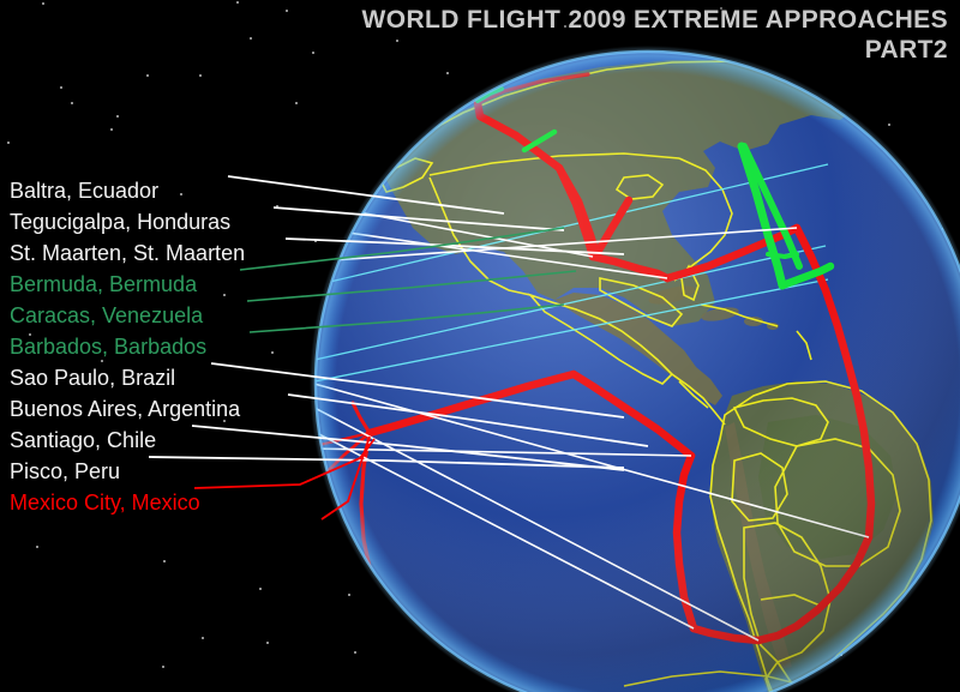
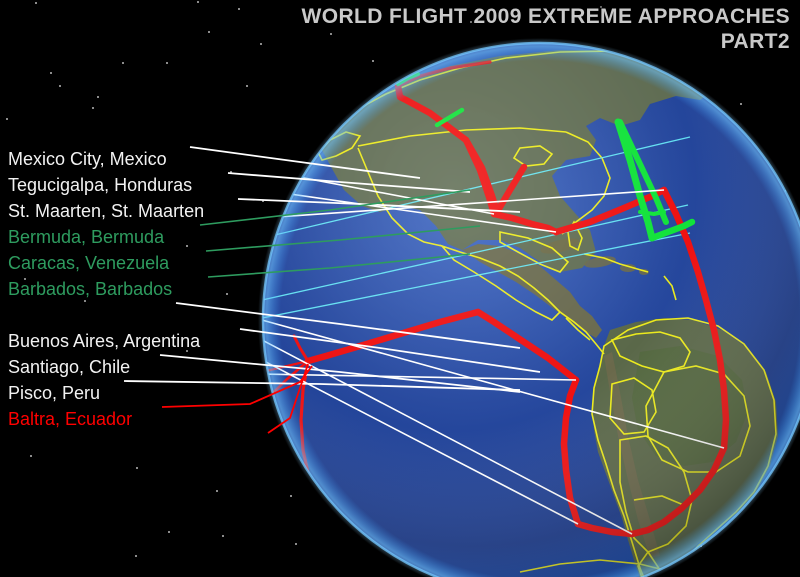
  WORLD FLIGHT 2009 EXTREME APPROACHES
  PART2
- Baltra, Ecuador
+ Mexico City, Mexico
  Tegucigalpa, Honduras
  St. Maarten, St. Maarten
  Bermuda, Bermuda
  Caracas, Venezuela
  Barbados, Barbados
- Sao Paulo, Brazil
  Buenos Aires, Argentina
  Santiago, Chile
  Pisco, Peru
- Mexico City, Mexico
+ Baltra, Ecuador
